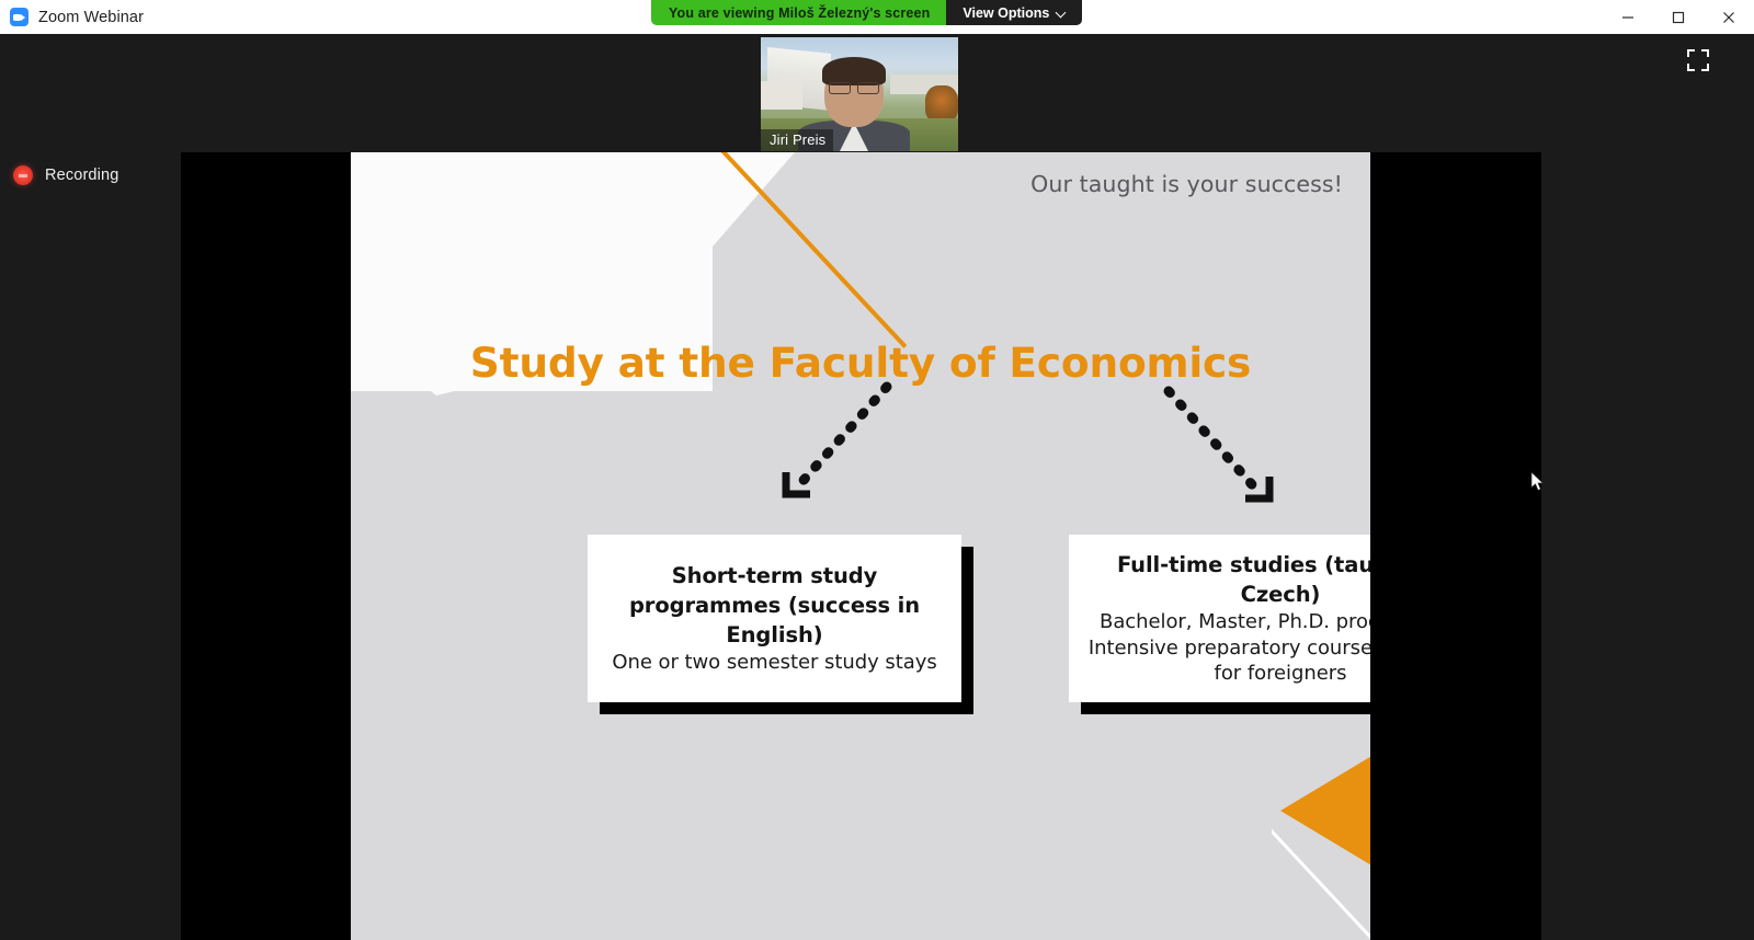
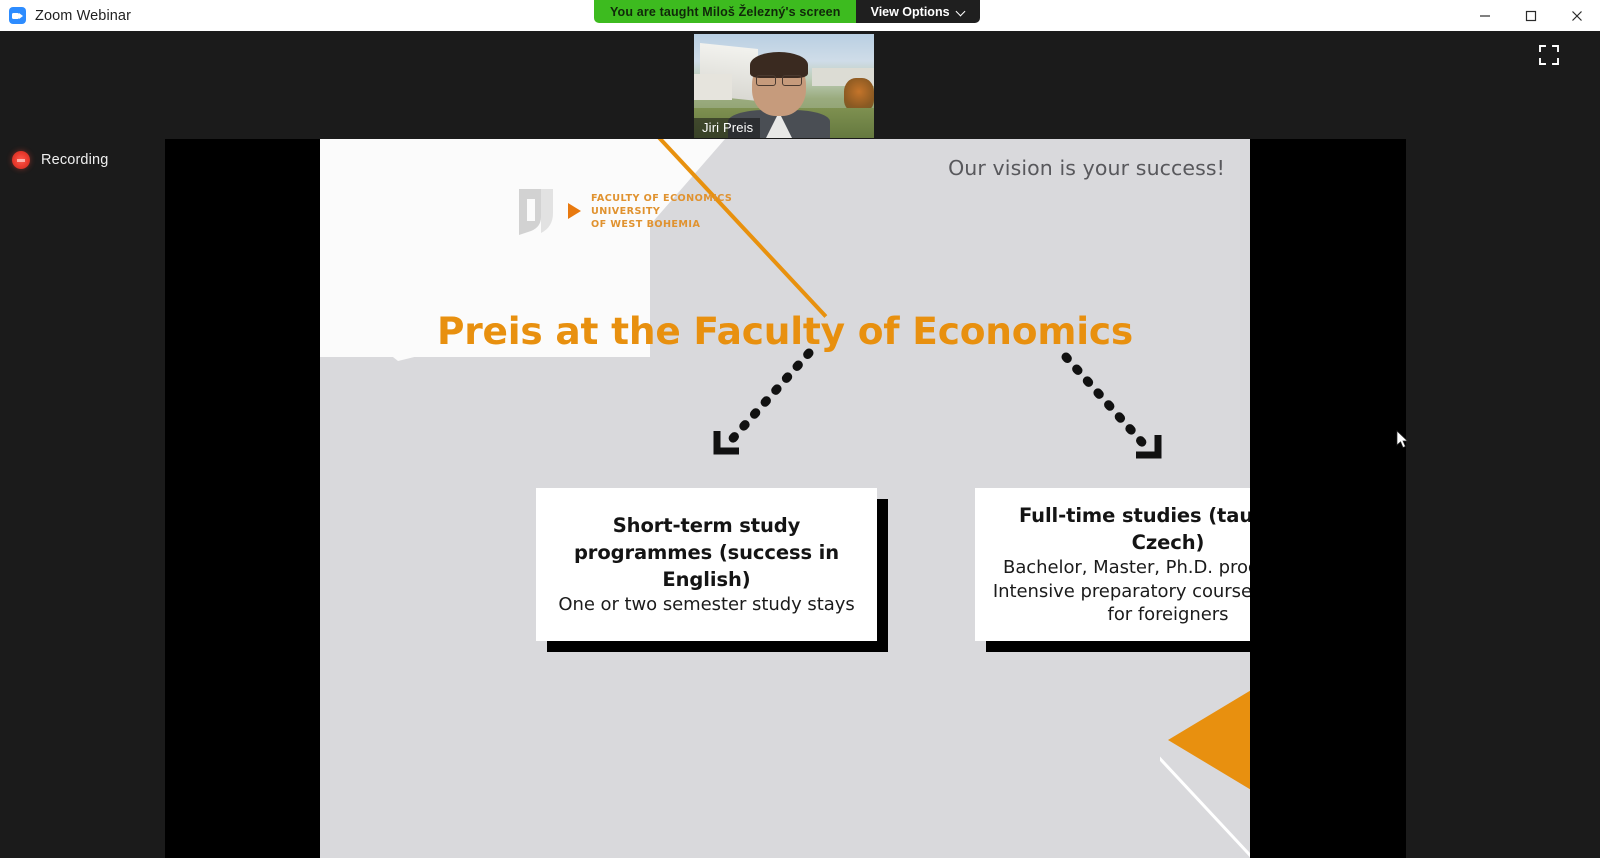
  Zoom Webinar
- You are viewing Miloš Železný's screen
+ You are taught Miloš Železný's screen
  View Options
  Jiri Preis
  Recording
- Our taught is your success!
+ Our vision is your success!
+ FACULTY OF ECONOMICS
+ UNIVERSITY
+ OF WEST BOHEMIA
- Study at the Faculty of Economics
+ Preis at the Faculty of Economics
  Short-term study programmes (success in English)
  One or two semester study stays
  Full-time studies (tau Czech)
  Bachelor, Master, Ph.D. pro
  Intensive preparatory course for foreigners
